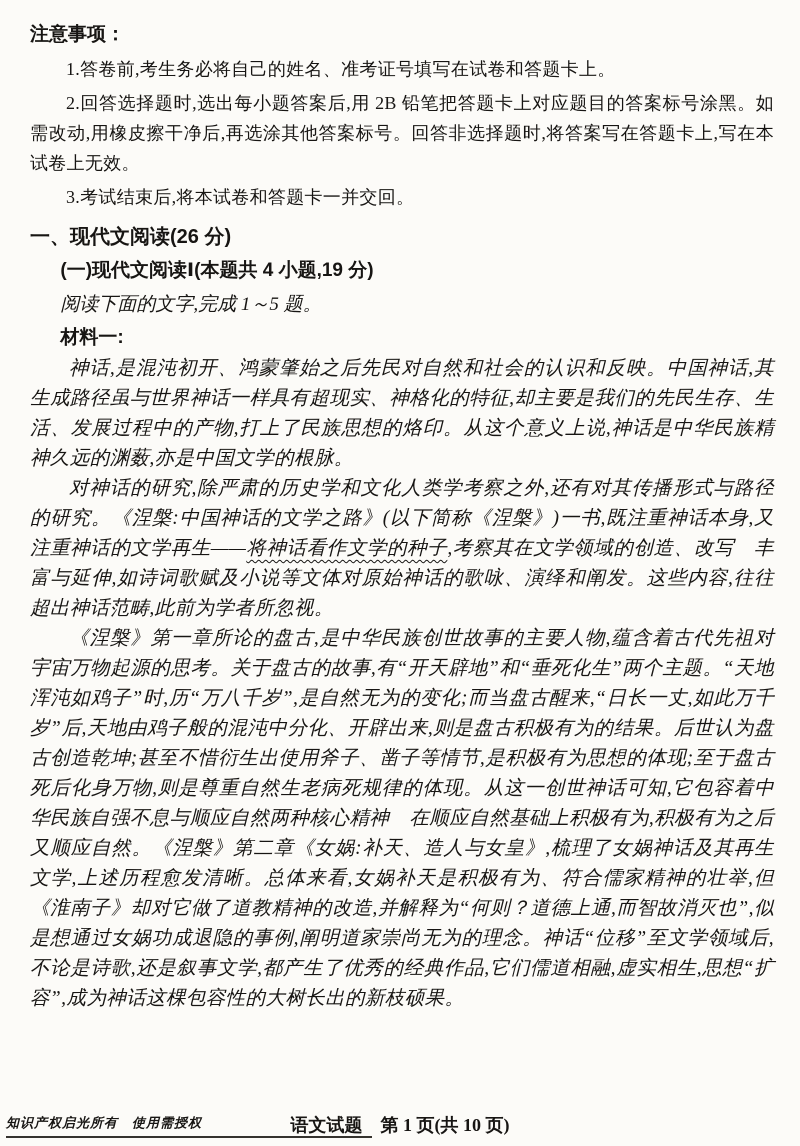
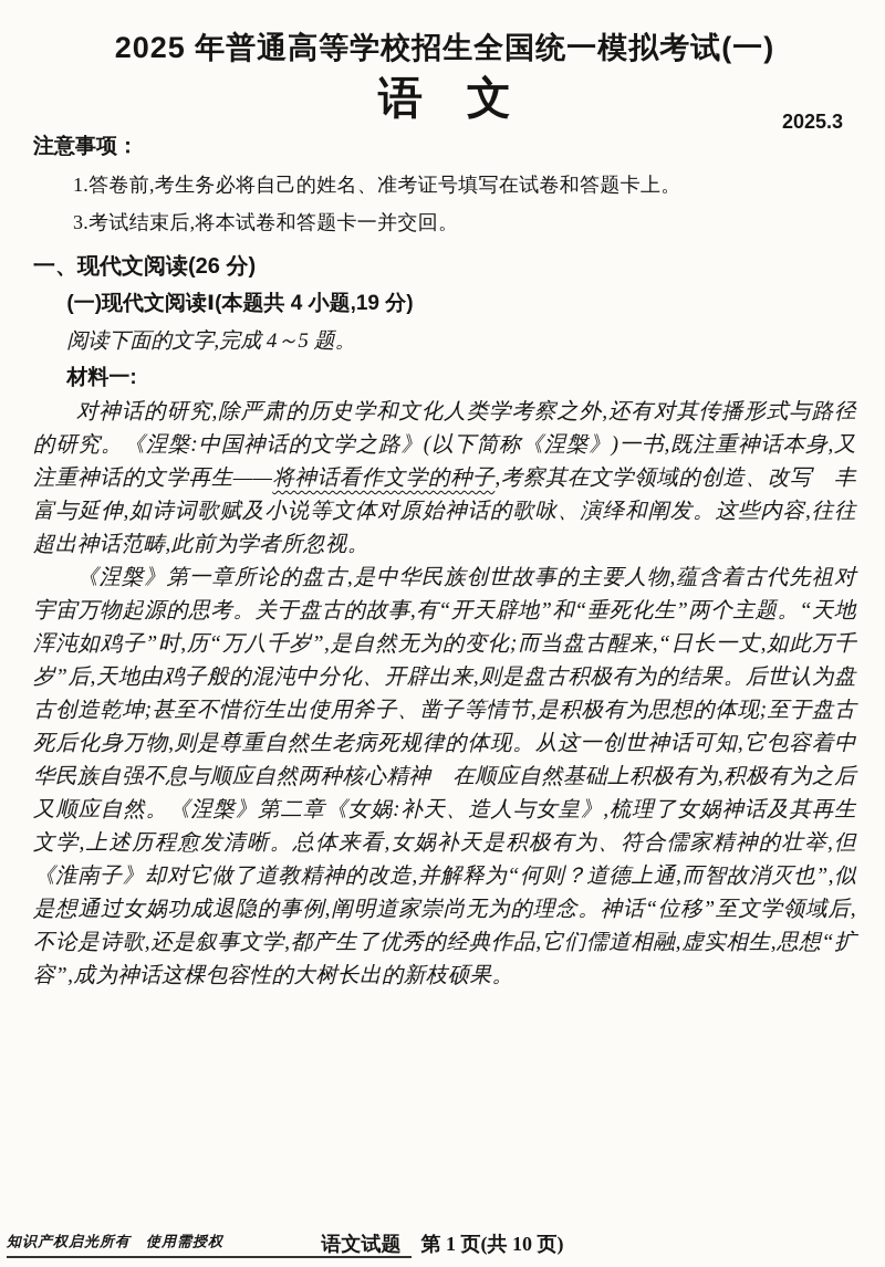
+ 2025 年普通高等学校招生全国统一模拟考试(一)
+ 语 文
+ 2025.3
  注意事项：
  1.答卷前,考生务必将自己的姓名、准考证号填写在试卷和答题卡上。
- 2.回答选择题时,选出每小题答案后,用 2B 铅笔把答题卡上对应题目的答案标号涂黑。如需改动,用橡皮擦干净后,再选涂其他答案标号。回答非选择题时,将答案写在答题卡上,写在本试卷上无效。
  3.考试结束后,将本试卷和答题卡一并交回。
  一、现代文阅读(26 分)
  (一)现代文阅读Ⅰ(本题共 4 小题,19 分)
- 阅读下面的文字,完成 1～5 题。
+ 阅读下面的文字,完成 4～5 题。
  材料一:
- 神话,是混沌初开、鸿蒙肇始之后先民对自然和社会的认识和反映。中国神话,其生成路径虽与世界神话一样具有超现实、神格化的特征,却主要是我们的先民生存、生活、发展过程中的产物,打上了民族思想的烙印。从这个意义上说,神话是中华民族精神久远的渊薮,亦是中国文学的根脉。
  对神话的研究,除严肃的历史学和文化人类学考察之外,还有对其传播形式与路径的研究。《涅槃:中国神话的文学之路》(以下简称《涅槃》)一书,既注重神话本身,又注重神话的文学再生——将神话看作文学的种子,考察其在文学领域的创造、改写 丰富与延伸,如诗词歌赋及小说等文体对原始神话的歌咏、演绎和阐发。这些内容,往往超出神话范畴,此前为学者所忽视。
  《涅槃》第一章所论的盘古,是中华民族创世故事的主要人物,蕴含着古代先祖对宇宙万物起源的思考。关于盘古的故事,有“开天辟地”和“垂死化生”两个主题。“天地浑沌如鸡子”时,历“万八千岁”,是自然无为的变化;而当盘古醒来,“日长一丈,如此万千岁”后,天地由鸡子般的混沌中分化、开辟出来,则是盘古积极有为的结果。后世认为盘古创造乾坤;甚至不惜衍生出使用斧子、凿子等情节,是积极有为思想的体现;至于盘古死后化身万物,则是尊重自然生老病死规律的体现。从这一创世神话可知,它包容着中华民族自强不息与顺应自然两种核心精神 在顺应自然基础上积极有为,积极有为之后又顺应自然。《涅槃》第二章《女娲:补天、造人与女皇》,梳理了女娲神话及其再生文学,上述历程愈发清晰。总体来看,女娲补天是积极有为、符合儒家精神的壮举,但《淮南子》却对它做了道教精神的改造,并解释为“何则？道德上通,而智故消灭也”,似是想通过女娲功成退隐的事例,阐明道家崇尚无为的理念。神话“位移”至文学领域后,不论是诗歌,还是叙事文学,都产生了优秀的经典作品,它们儒道相融,虚实相生,思想“扩容”,成为神话这棵包容性的大树长出的新枝硕果。
  知识产权启光所有 使用需授权
  语文试题 第 1 页(共 10 页)
